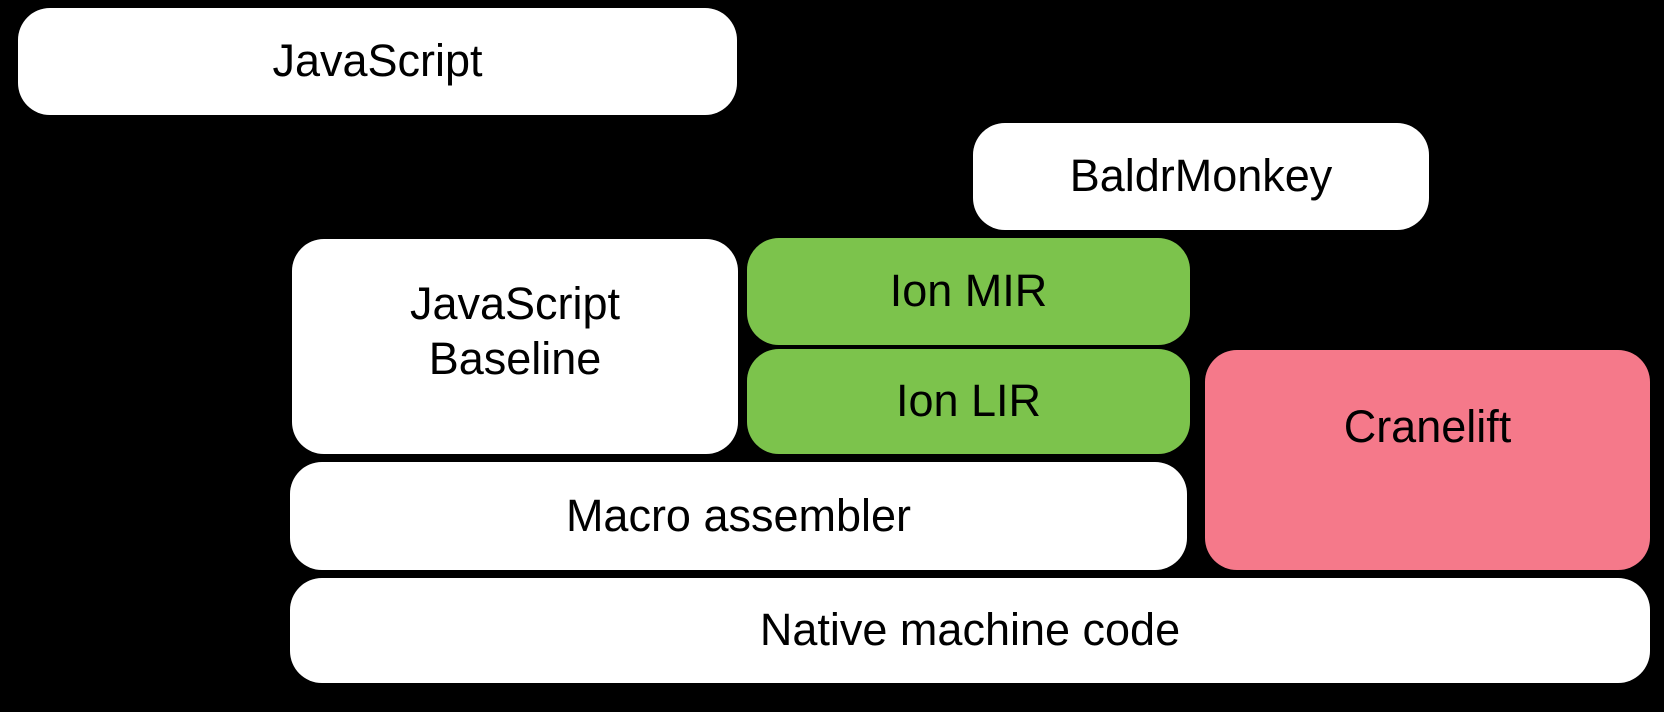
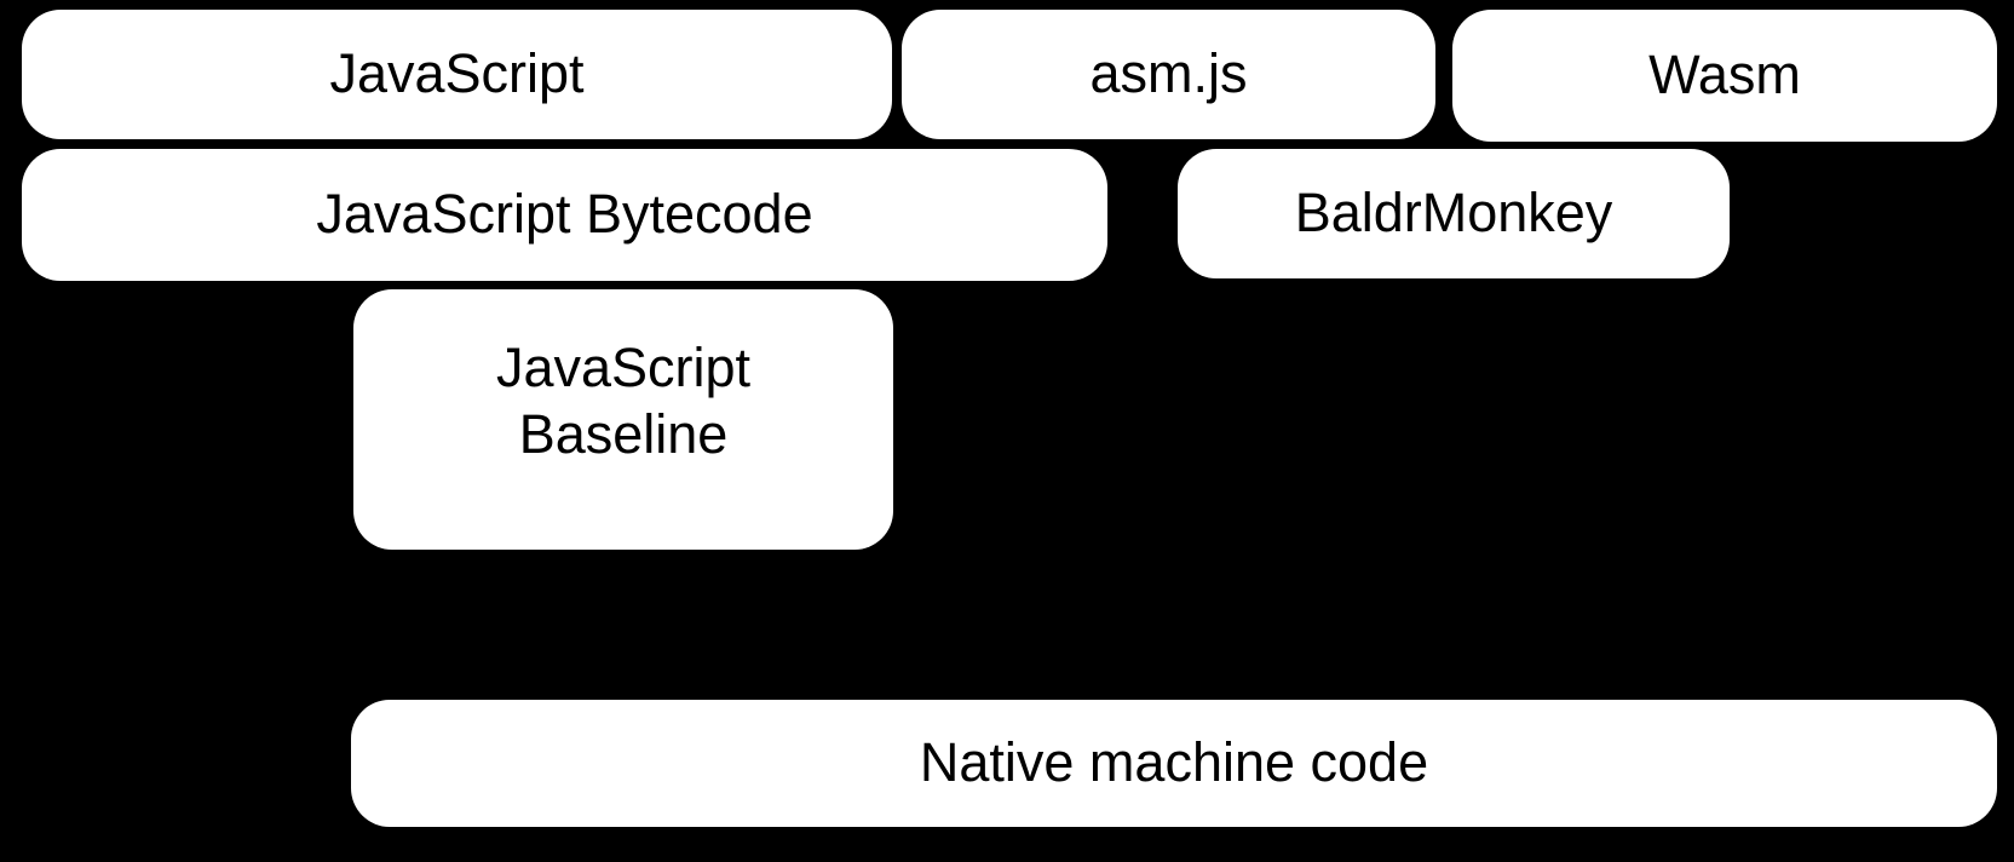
  JavaScript
+ asm.js
+ Wasm
+ JavaScript Bytecode
  BaldrMonkey
  JavaScript
  Baseline
- Ion MIR
- Ion LIR
- Cranelift
- Macro assembler
  Native machine code
